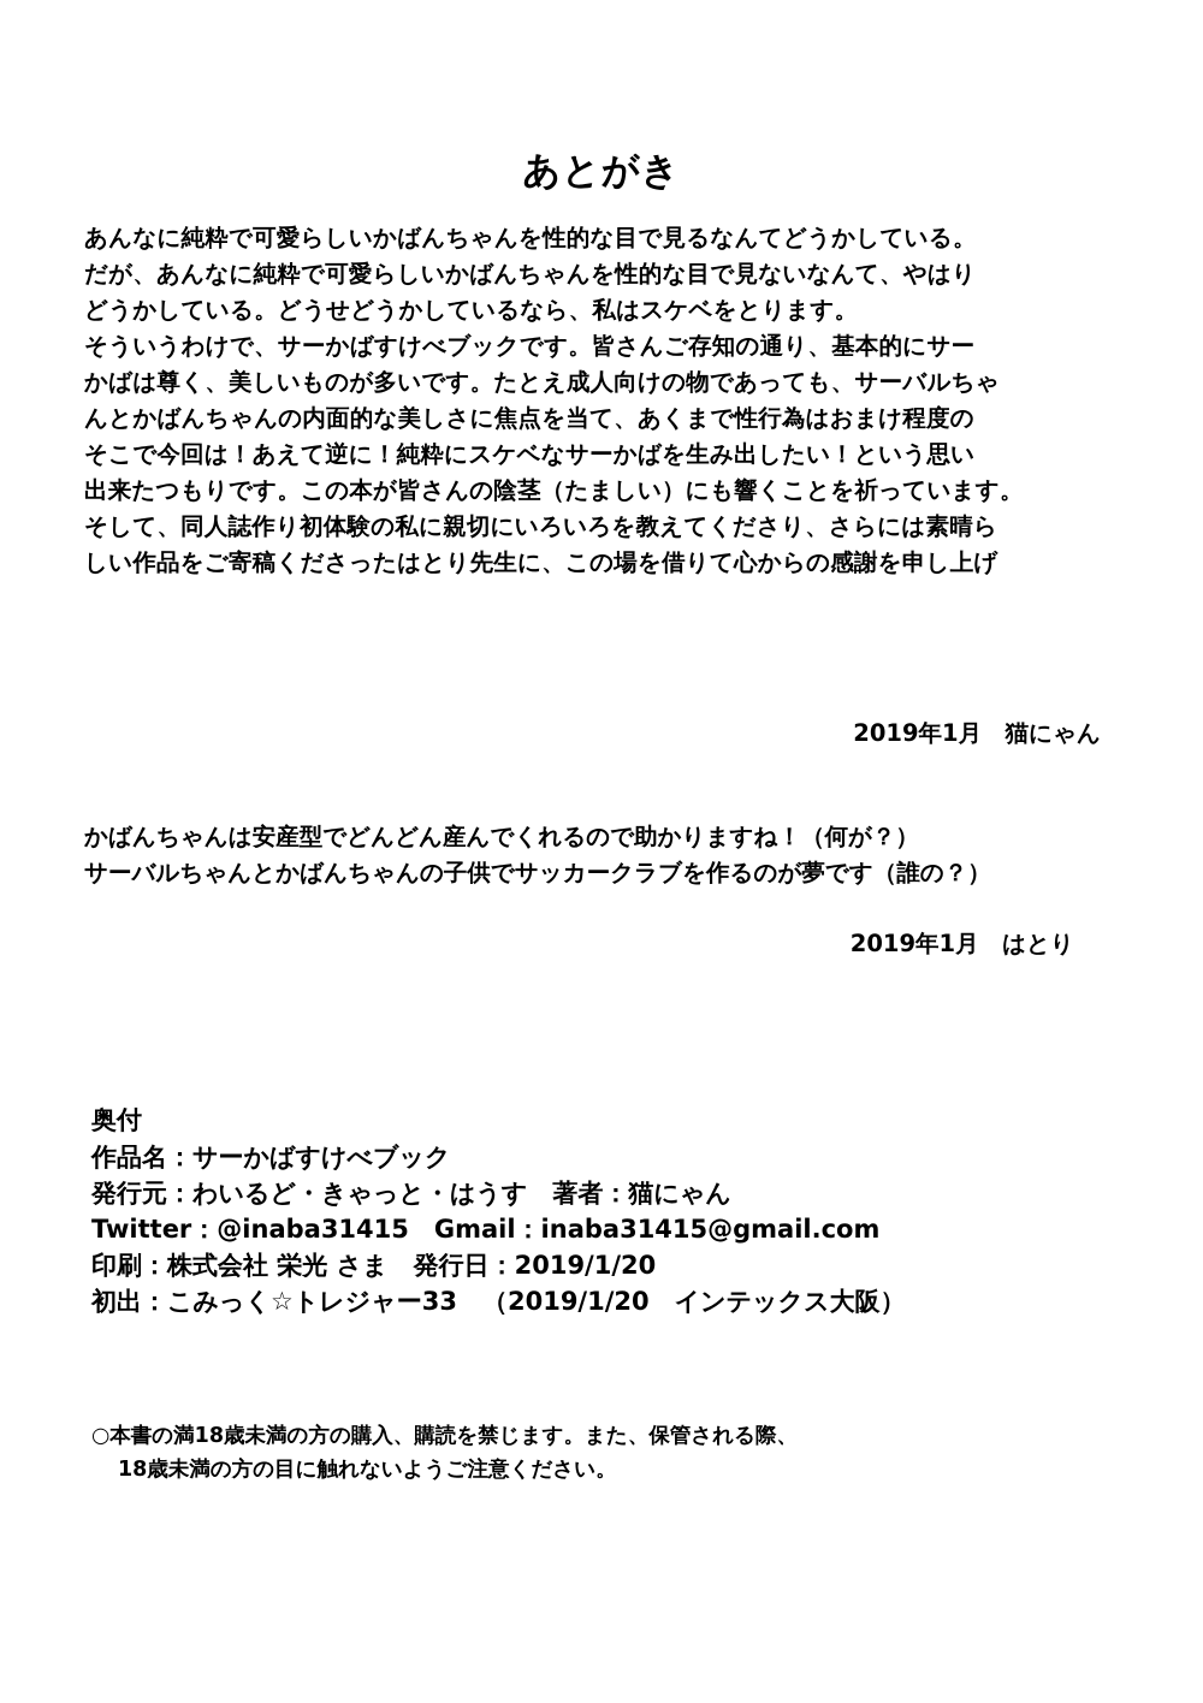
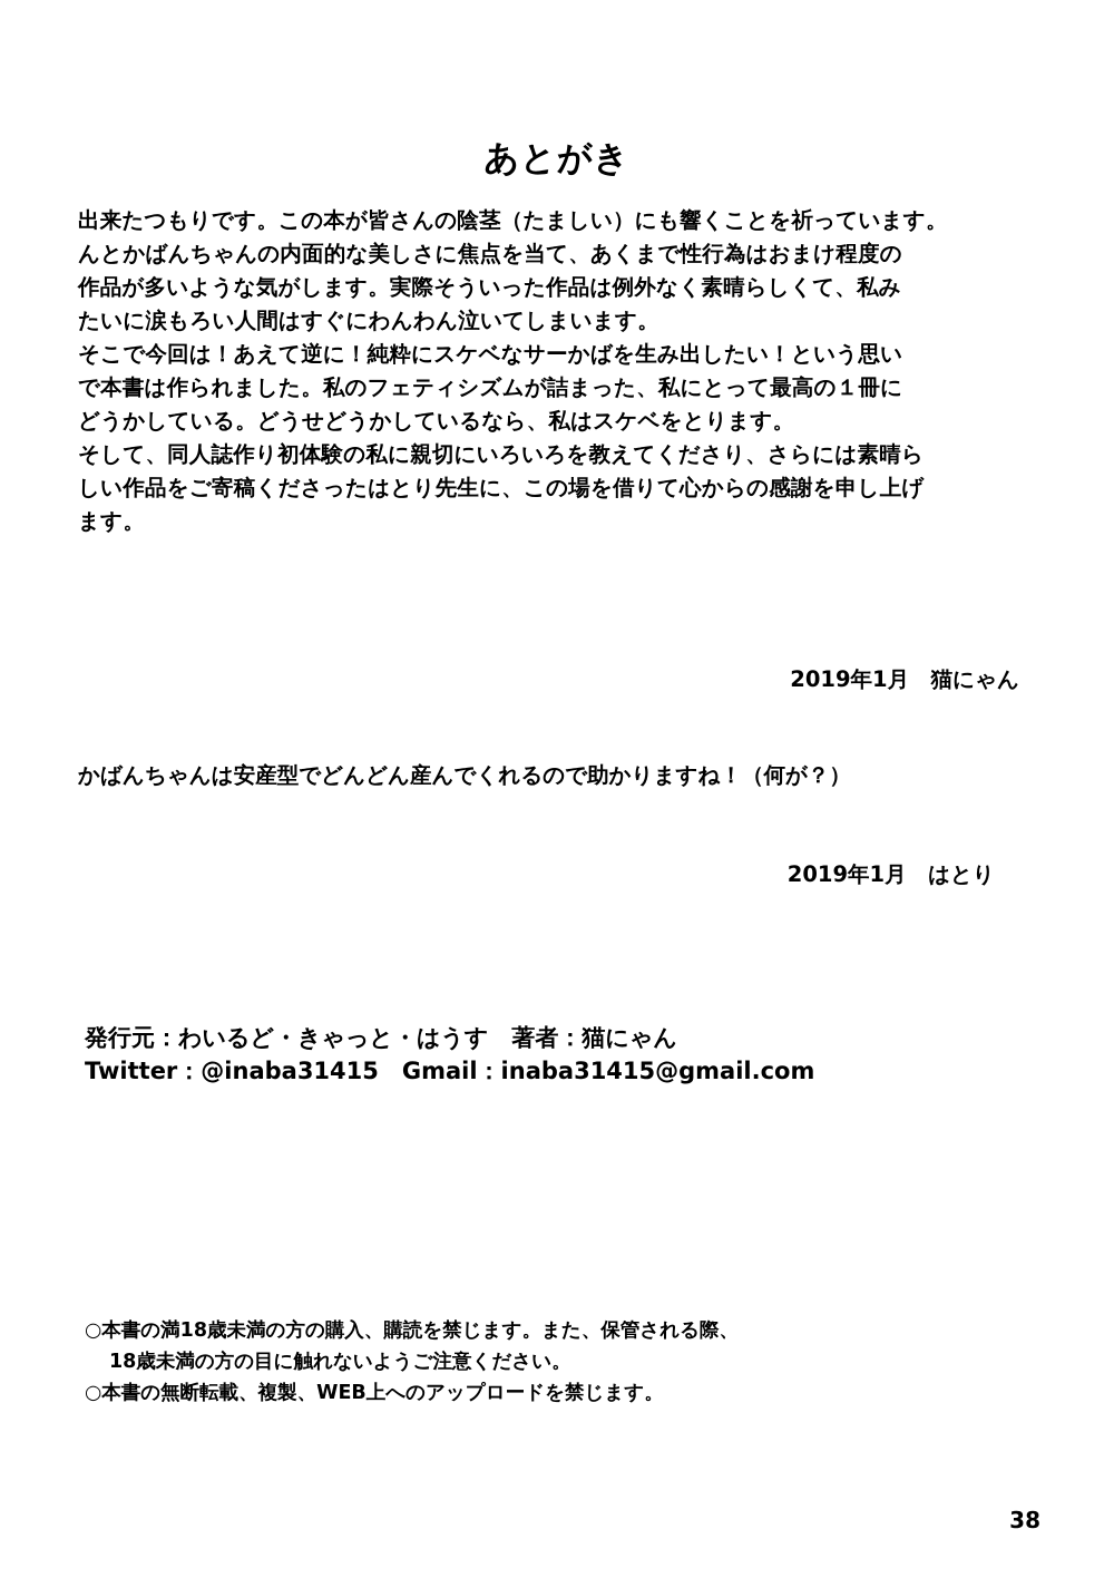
  あとがき
- あんなに純粋で可愛らしいかばんちゃんを性的な目で見るなんてどうかしている。
- だが、あんなに純粋で可愛らしいかばんちゃんを性的な目で見ないなんて、やはり
- どうかしている。どうせどうかしているなら、私はスケベをとります。
+ 出来たつもりです。この本が皆さんの陰茎（たましい）にも響くことを祈っています。
- そういうわけで、サーかばすけべブックです。皆さんご存知の通り、基本的にサー
- かばは尊く、美しいものが多いです。たとえ成人向けの物であっても、サーバルちゃ
  んとかばんちゃんの内面的な美しさに焦点を当て、あくまで性行為はおまけ程度の
+ 作品が多いような気がします。実際そういった作品は例外なく素晴らしくて、私み
+ たいに涙もろい人間はすぐにわんわん泣いてしまいます。
  そこで今回は！あえて逆に！純粋にスケベなサーかばを生み出したい！という思い
+ で本書は作られました。私のフェティシズムが詰まった、私にとって最高の１冊に
- 出来たつもりです。この本が皆さんの陰茎（たましい）にも響くことを祈っています。
+ どうかしている。どうせどうかしているなら、私はスケベをとります。
  そして、同人誌作り初体験の私に親切にいろいろを教えてくださり、さらには素晴ら
  しい作品をご寄稿くださったはとり先生に、この場を借りて心からの感謝を申し上げ
+ ます。
  2019年1月 猫にゃん
  かばんちゃんは安産型でどんどん産んでくれるので助かりますね！（何が？）
- サーバルちゃんとかばんちゃんの子供でサッカークラブを作るのが夢です（誰の？）
  2019年1月 はとり
- 奥付
- 作品名：サーかばすけべブック
  発行元：わいるど・きゃっと・はうす 著者：猫にゃん
  Twitter：@inaba31415 Gmail：inaba31415@gmail.com
- 印刷：株式会社 栄光 さま 発行日：2019/1/20
- 初出：こみっく☆トレジャー33 （2019/1/20 インテックス大阪）
  ○本書の満18歳未満の方の購入、購読を禁じます。また、保管される際、
  18歳未満の方の目に触れないようご注意ください。
+ ○本書の無断転載、複製、WEB上へのアップロードを禁じます。
+ 38
